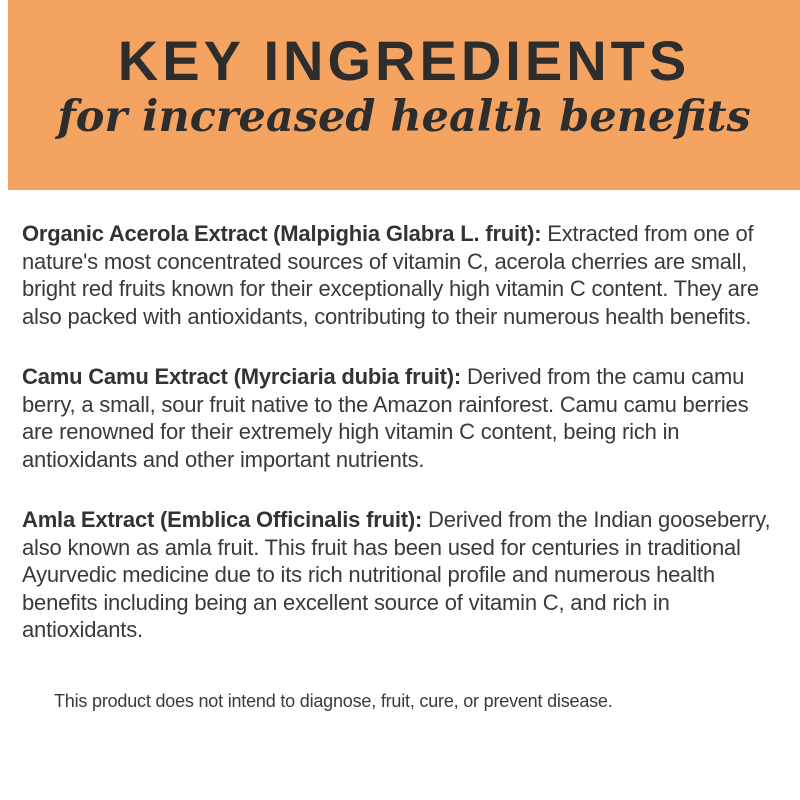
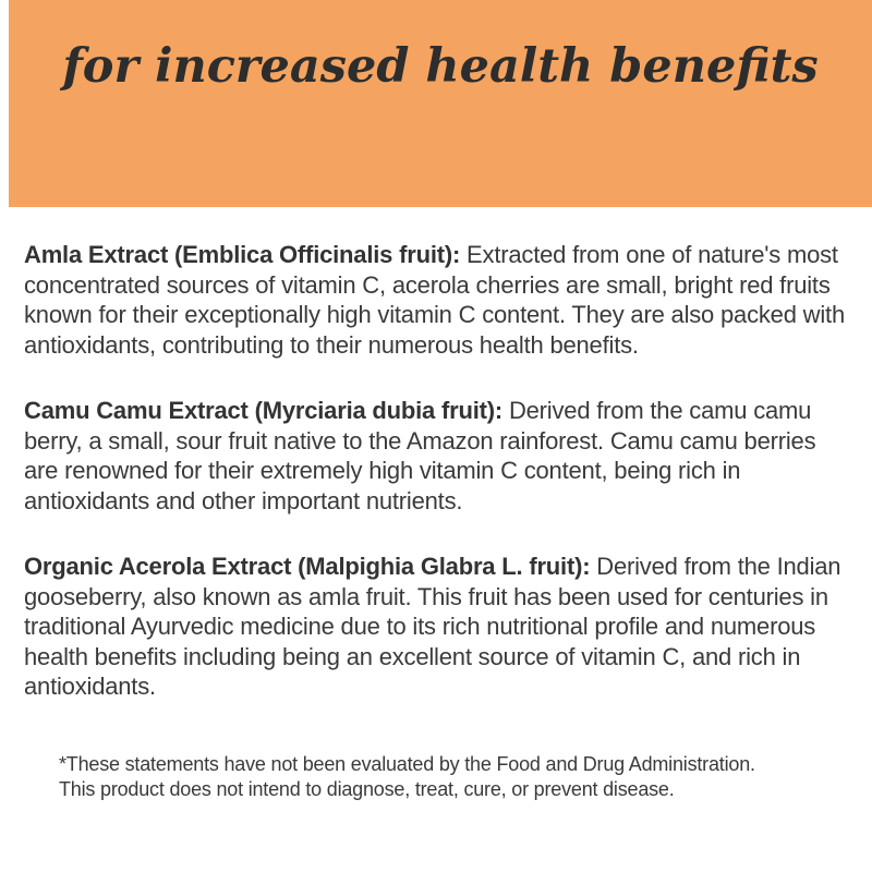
- KEY INGREDIENTS
  for increased health benefits
- Organic Acerola Extract (Malpighia Glabra L. fruit): Extracted from one of nature's most concentrated sources of vitamin C, acerola cherries are small, bright red fruits known for their exceptionally high vitamin C content. They are also packed with antioxidants, contributing to their numerous health benefits.
+ Amla Extract (Emblica Officinalis fruit): Extracted from one of nature's most concentrated sources of vitamin C, acerola cherries are small, bright red fruits known for their exceptionally high vitamin C content. They are also packed with antioxidants, contributing to their numerous health benefits.
  Camu Camu Extract (Myrciaria dubia fruit): Derived from the camu camu berry, a small, sour fruit native to the Amazon rainforest. Camu camu berries are renowned for their extremely high vitamin C content, being rich in antioxidants and other important nutrients.
- Amla Extract (Emblica Officinalis fruit): Derived from the Indian gooseberry, also known as amla fruit. This fruit has been used for centuries in traditional Ayurvedic medicine due to its rich nutritional profile and numerous health benefits including being an excellent source of vitamin C, and rich in antioxidants.
+ Organic Acerola Extract (Malpighia Glabra L. fruit): Derived from the Indian gooseberry, also known as amla fruit. This fruit has been used for centuries in traditional Ayurvedic medicine due to its rich nutritional profile and numerous health benefits including being an excellent source of vitamin C, and rich in antioxidants.
+ *These statements have not been evaluated by the Food and Drug Administration.
- This product does not intend to diagnose, fruit, cure, or prevent disease.
+ This product does not intend to diagnose, treat, cure, or prevent disease.
